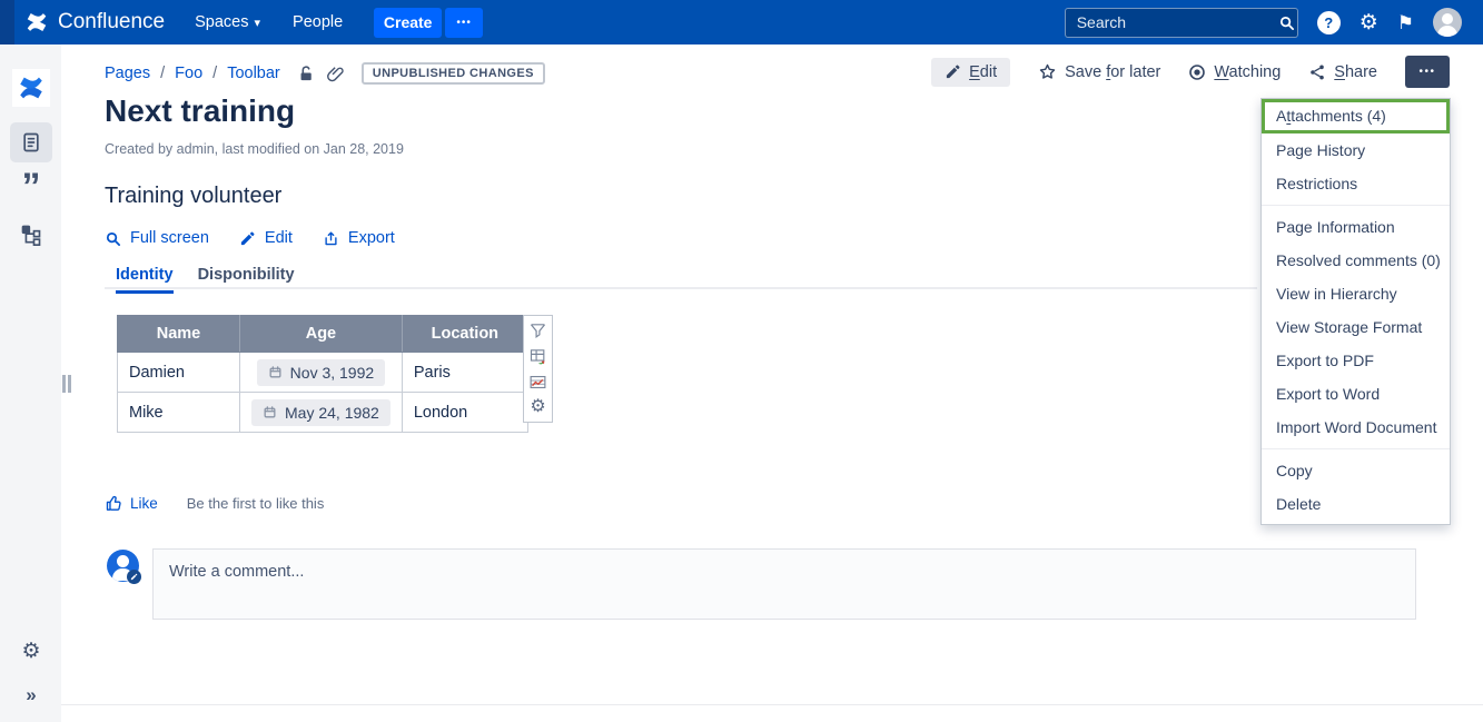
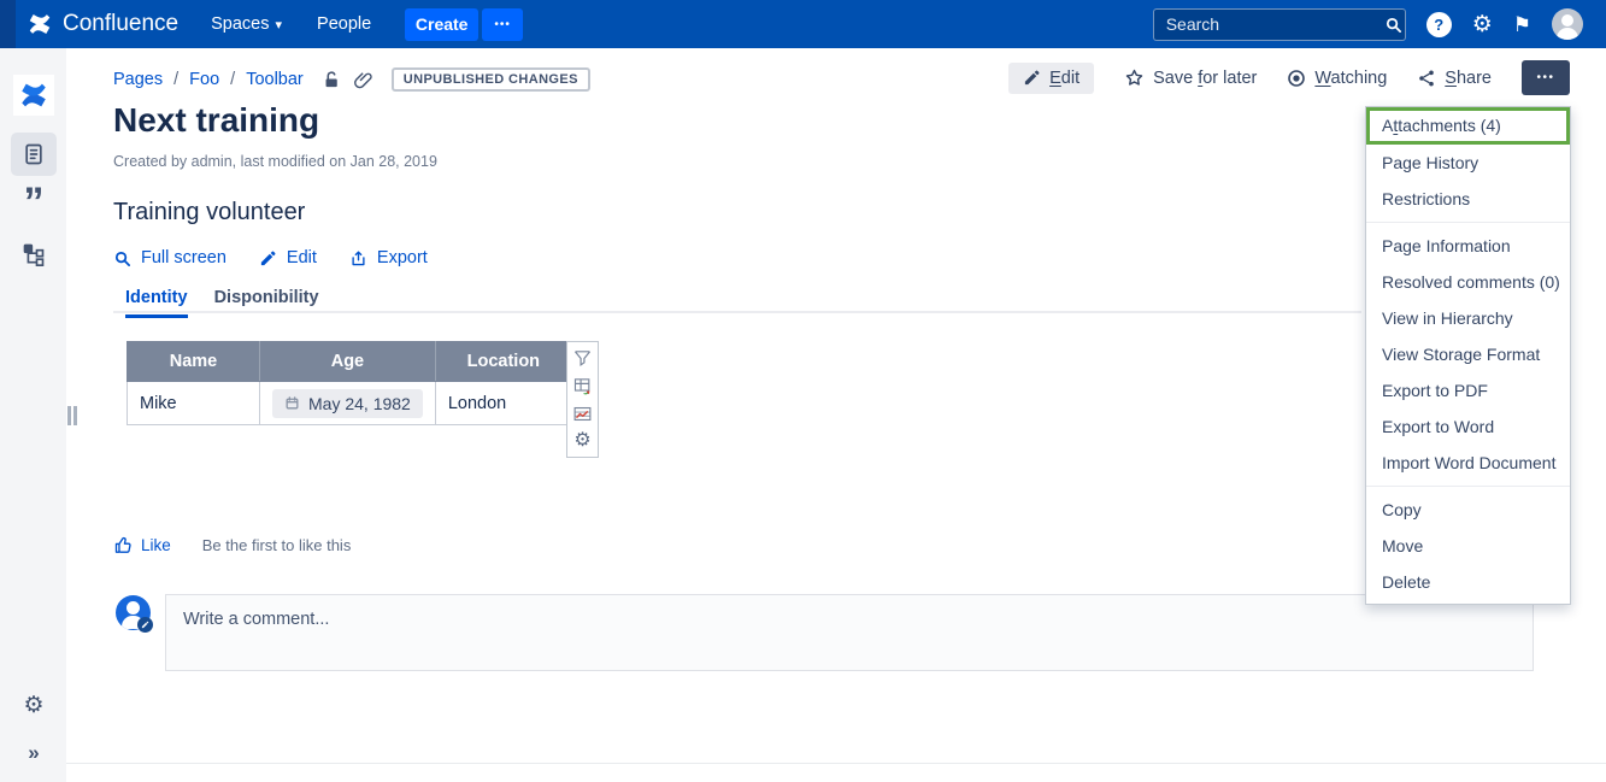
  Confluence
  Spaces
  ▾
  People
  Create
  •••
  Search
  ?
  ⚙
  ⚑
  ”
  ⚙
  »
  Pages
  /
  Foo
  /
  Toolbar
  UNPUBLISHED CHANGES
  Next training
  Created by admin, last modified on Jan 28, 2019
  Edit
  Save for later
  Watching
  Share
  •••
  Attachments (4)
  Page History
  Restrictions
  Page Information
  Resolved comments (0)
  View in Hierarchy
  View Storage Format
  Export to PDF
  Export to Word
  Import Word Document
  Copy
+ Move
  Delete
  Training volunteer
  Full screen
  Edit
  Export
  Identity
  Disponibility
  Name	Age	Location
- Damien	Nov 3, 1992	Paris
  Mike	May 24, 1982	London
  ⚙
  Like
  Be the first to like this
  Write a comment...
